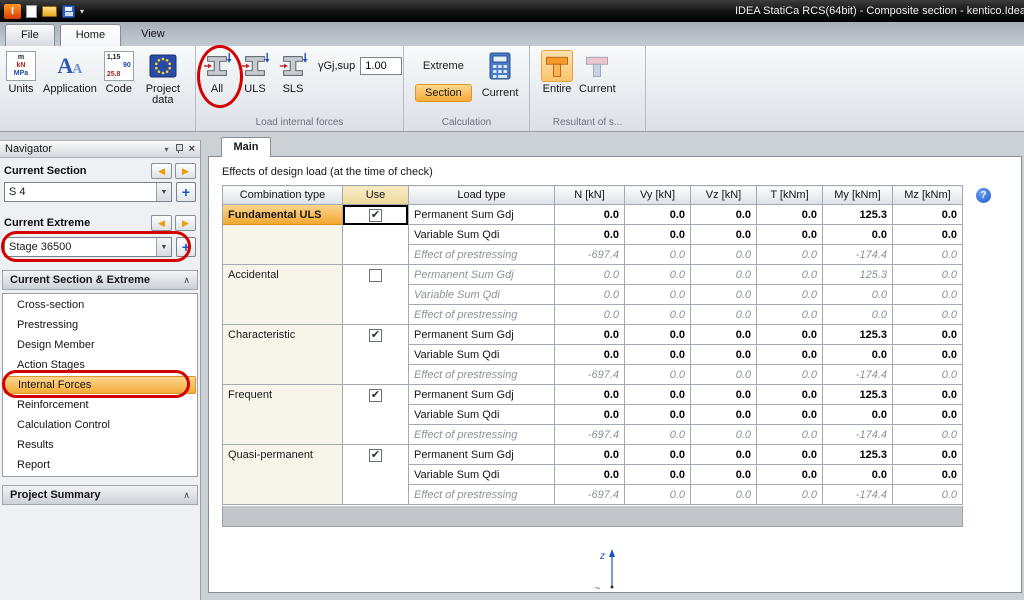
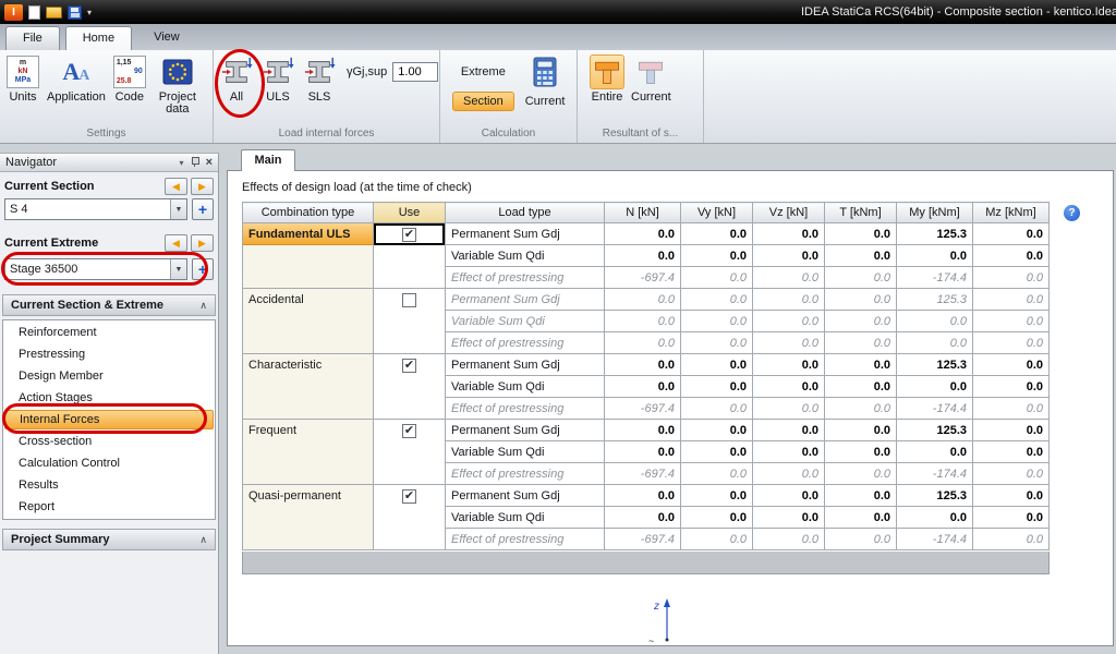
  I
  ▾
  IDEA StatiCa RCS(64bit) - Composite section - kentico.Idea
  File
  Home
  View
  Units
  A
  A
  Application
  Code
  Project data
+ Settings
  All
  ULS
  SLS
  γGj,sup
  1.00
  Load internal forces
  Extreme
  Section
  Current
  Calculation
  Entire
  Current
  Resultant of s...
  Navigator
  ▾
  ×
  Current Section
  ◀
  ▶
  S 4
  +
  Current Extreme
  ◀
  ▶
  Stage 36500
  +
  Current Section & Extreme
  ∧
- Cross-section
+ Reinforcement
  Prestressing
  Design Member
  Action Stages
  Internal Forces
- Reinforcement
+ Cross-section
  Calculation Control
  Results
  Report
  Project Summary
  ∧
  Main
  Effects of design load (at the time of check)
  Combination type	Use	Load type	N [kN]	Vy [kN]	Vz [kN]	T [kNm]	My [kNm]	Mz [kNm]
  Fundamental ULS	✔	Permanent Sum Gdj	0.0	0.0	0.0	0.0	125.3	0.0
  Variable Sum Qdi	0.0	0.0	0.0	0.0	0.0	0.0
  Effect of prestressing	-697.4	0.0	0.0	0.0	-174.4	0.0
  Accidental		Permanent Sum Gdj	0.0	0.0	0.0	0.0	125.3	0.0
  Variable Sum Qdi	0.0	0.0	0.0	0.0	0.0	0.0
  Effect of prestressing	0.0	0.0	0.0	0.0	0.0	0.0
  Characteristic	✔	Permanent Sum Gdj	0.0	0.0	0.0	0.0	125.3	0.0
  Variable Sum Qdi	0.0	0.0	0.0	0.0	0.0	0.0
  Effect of prestressing	-697.4	0.0	0.0	0.0	-174.4	0.0
  Frequent	✔	Permanent Sum Gdj	0.0	0.0	0.0	0.0	125.3	0.0
  Variable Sum Qdi	0.0	0.0	0.0	0.0	0.0	0.0
  Effect of prestressing	-697.4	0.0	0.0	0.0	-174.4	0.0
  Quasi-permanent	✔	Permanent Sum Gdj	0.0	0.0	0.0	0.0	125.3	0.0
  Variable Sum Qdi	0.0	0.0	0.0	0.0	0.0	0.0
  Effect of prestressing	-697.4	0.0	0.0	0.0	-174.4	0.0
  ?
  z
  ~
